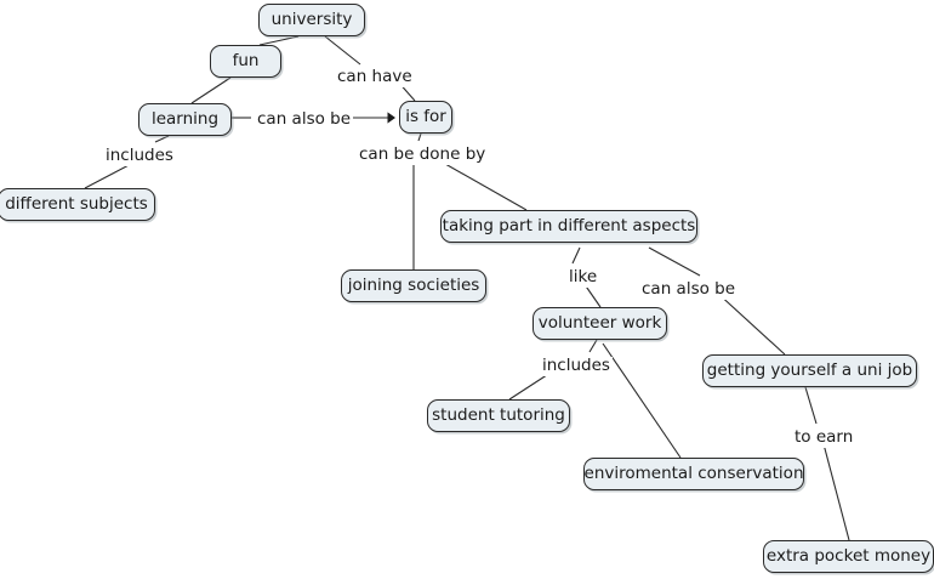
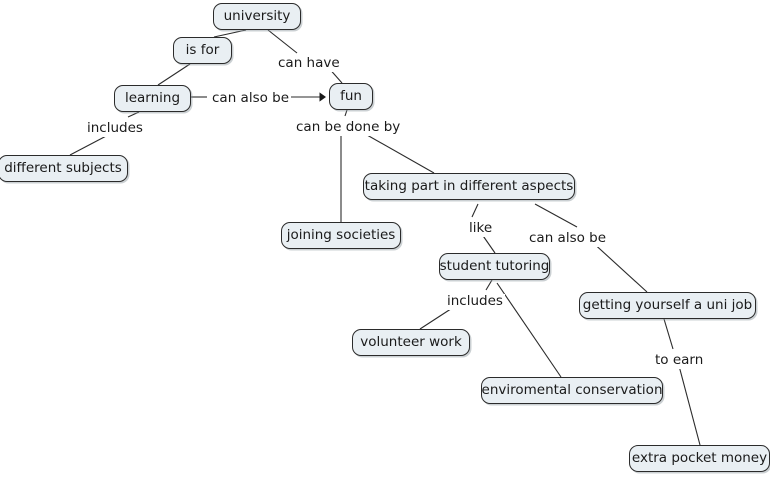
  university
- fun
+ is for
  learning
- is for
+ fun
  different subjects
  taking part in different aspects
  joining societies
- volunteer work
+ student tutoring
  getting yourself a uni job
- student tutoring
+ volunteer work
  enviromental conservation
  extra pocket money
  can have
  can also be
  includes
  can be done by
  like
  can also be
  includes
  to earn
